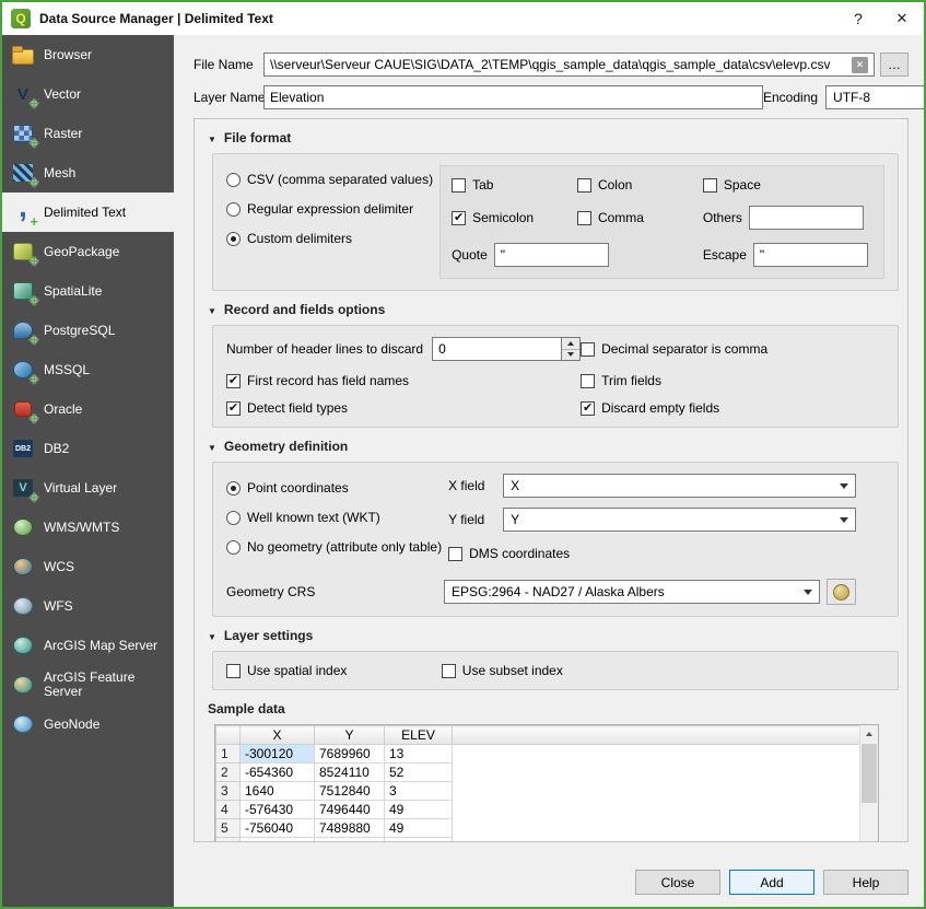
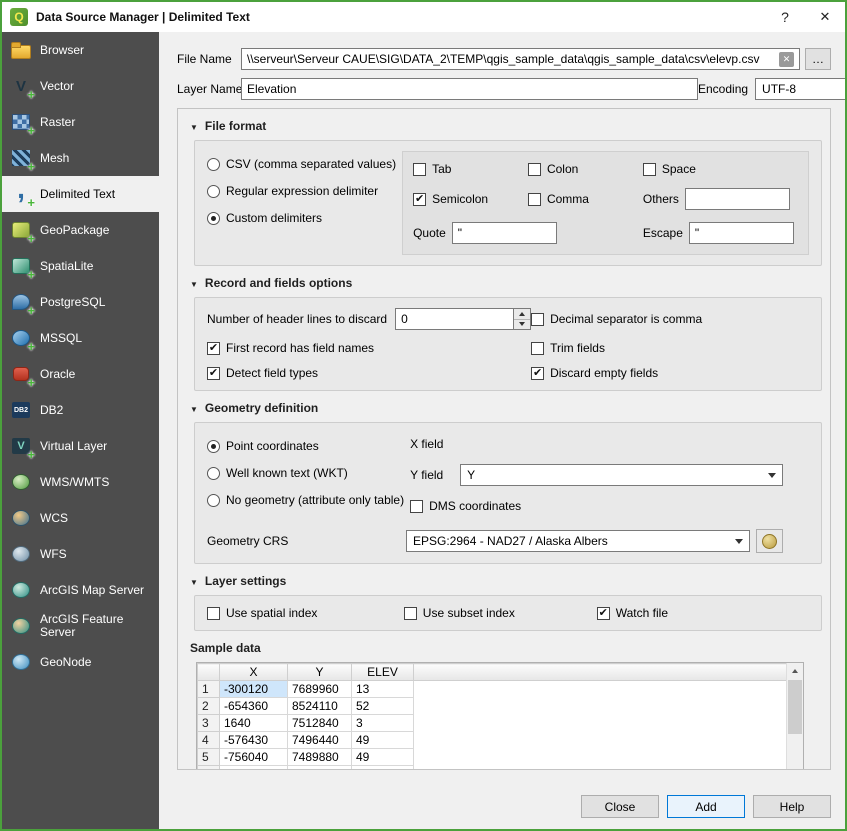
  Data Source Manager | Delimited Text
  Browser
  Vector
  Raster
  Mesh
  Delimited Text
  GeoPackage
  SpatiaLite
  PostgreSQL
  MSSQL
  Oracle
  DB2
  Virtual Layer
  WMS/WMTS
  WCS
  WFS
  ArcGIS Map Server
  ArcGIS Feature Server
  GeoNode
  File Name
  \\serveur\Serveur CAUE\SIG\DATA_2\TEMP\qgis_sample_data\qgis_sample_data\csv\elevp.csv
  …
  Layer Name
  Elevation
  Encoding
  UTF-8
  File format
  CSV (comma separated values)
  Regular expression delimiter
  Custom delimiters
  Tab
  Colon
  Space
  Semicolon
  Comma
  Others
  Quote
  "
  Escape
  "
  Record and fields options
  Number of header lines to discard
  0
  Decimal separator is comma
  First record has field names
  Trim fields
  Detect field types
  Discard empty fields
  Geometry definition
  Point coordinates
  Well known text (WKT)
  No geometry (attribute only table)
  X field
- X
  Y field
  Y
  DMS coordinates
  Geometry CRS
  EPSG:2964 - NAD27 / Alaska Albers
  Layer settings
  Use spatial index
  Use subset index
+ Watch file
  Sample data
  	X	Y	ELEV
  1	-300120	7689960	13
  2	-654360	8524110	52
  3	1640	7512840	3
  4	-576430	7496440	49
  5	-756040	7489880	49
  Close
  Add
  Help
